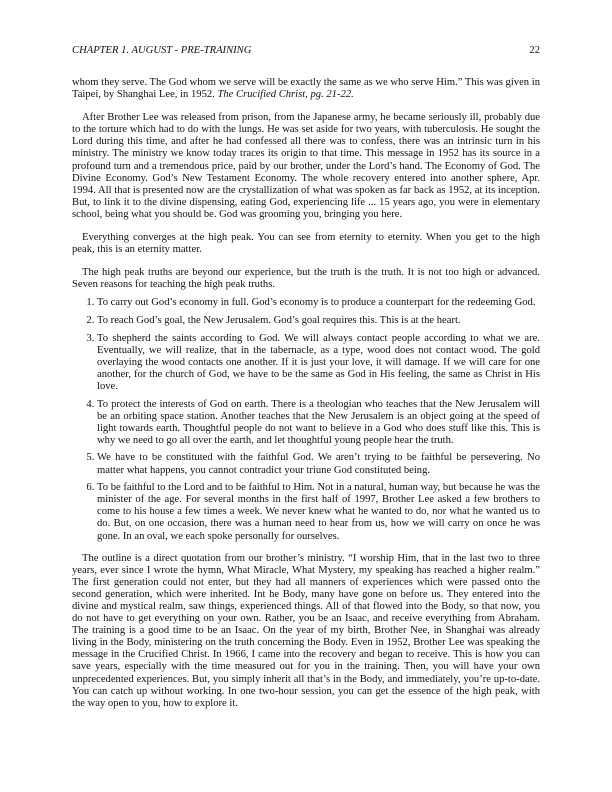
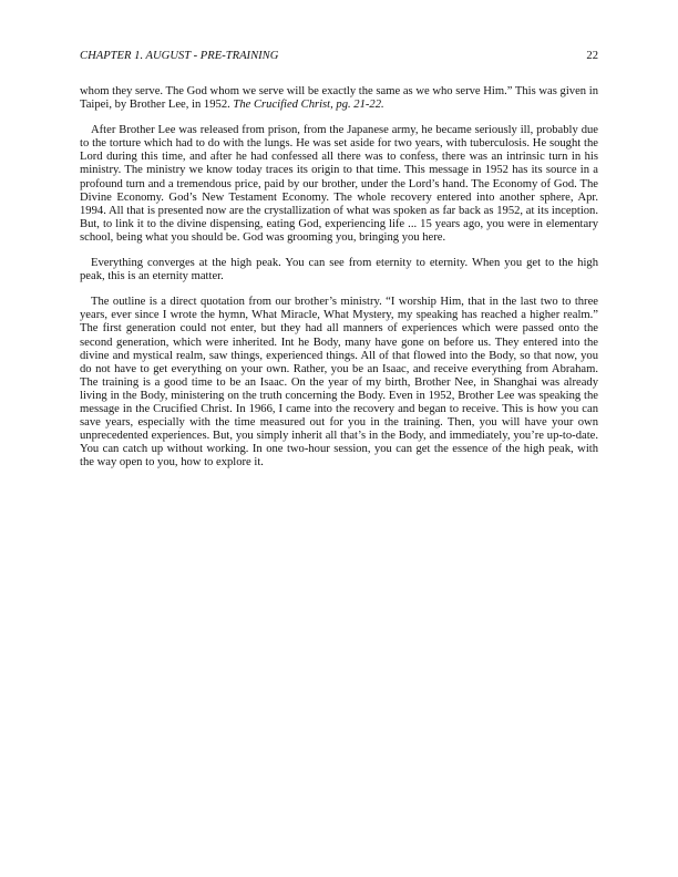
  CHAPTER 1. AUGUST - PRE-TRAINING
  22
- whom they serve. The God whom we serve will be exactly the same as we who serve Him.” This was given in Taipei, by Shanghai Lee, in 1952. The Crucified Christ, pg. 21-22.
+ whom they serve. The God whom we serve will be exactly the same as we who serve Him.” This was given in Taipei, by Brother Lee, in 1952. The Crucified Christ, pg. 21-22.
  After Brother Lee was released from prison, from the Japanese army, he became seriously ill, probably due to the torture which had to do with the lungs. He was set aside for two years, with tuberculosis. He sought the Lord during this time, and after he had confessed all there was to confess, there was an intrinsic turn in his ministry. The ministry we know today traces its origin to that time. This message in 1952 has its source in a profound turn and a tremendous price, paid by our brother, under the Lord’s hand. The Economy of God. The Divine Economy. God’s New Testament Economy. The whole recovery entered into another sphere, Apr. 1994. All that is presented now are the crystallization of what was spoken as far back as 1952, at its inception. But, to link it to the divine dispensing, eating God, experiencing life ... 15 years ago, you were in elementary school, being what you should be. God was grooming you, bringing you here.
  Everything converges at the high peak. You can see from eternity to eternity. When you get to the high peak, this is an eternity matter.
- The high peak truths are beyond our experience, but the truth is the truth. It is not too high or advanced. Seven reasons for teaching the high peak truths.
- To carry out God’s economy in full. God’s economy is to produce a counterpart for the redeeming God.
- To reach God’s goal, the New Jerusalem. God’s goal requires this. This is at the heart.
- To shepherd the saints according to God. We will always contact people according to what we are. Eventually, we will realize, that in the tabernacle, as a type, wood does not contact wood. The gold overlaying the wood contacts one another. If it is just your love, it will damage. If we will care for one another, for the church of God, we have to be the same as God in His feeling, the same as Christ in His love.
- To protect the interests of God on earth. There is a theologian who teaches that the New Jerusalem will be an orbiting space station. Another teaches that the New Jerusalem is an object going at the speed of light towards earth. Thoughtful people do not want to believe in a God who does stuff like this. This is why we need to go all over the earth, and let thoughtful young people hear the truth.
- We have to be constituted with the faithful God. We aren’t trying to be faithful be persevering. No matter what happens, you cannot contradict your triune God constituted being.
- To be faithful to the Lord and to be faithful to Him. Not in a natural, human way, but because he was the minister of the age. For several months in the first half of 1997, Brother Lee asked a few brothers to come to his house a few times a week. We never knew what he wanted to do, nor what he wanted us to do. But, on one occasion, there was a human need to hear from us, how we will carry on once he was gone. In an oval, we each spoke personally for ourselves.
  The outline is a direct quotation from our brother’s ministry. “I worship Him, that in the last two to three years, ever since I wrote the hymn, What Miracle, What Mystery, my speaking has reached a higher realm.” The first generation could not enter, but they had all manners of experiences which were passed onto the second generation, which were inherited. Int he Body, many have gone on before us. They entered into the divine and mystical realm, saw things, experienced things. All of that flowed into the Body, so that now, you do not have to get everything on your own. Rather, you be an Isaac, and receive everything from Abraham. The training is a good time to be an Isaac. On the year of my birth, Brother Nee, in Shanghai was already living in the Body, ministering on the truth concerning the Body. Even in 1952, Brother Lee was speaking the message in the Crucified Christ. In 1966, I came into the recovery and began to receive. This is how you can save years, especially with the time measured out for you in the training. Then, you will have your own unprecedented experiences. But, you simply inherit all that’s in the Body, and immediately, you’re up-to-date. You can catch up without working. In one two-hour session, you can get the essence of the high peak, with the way open to you, how to explore it.
